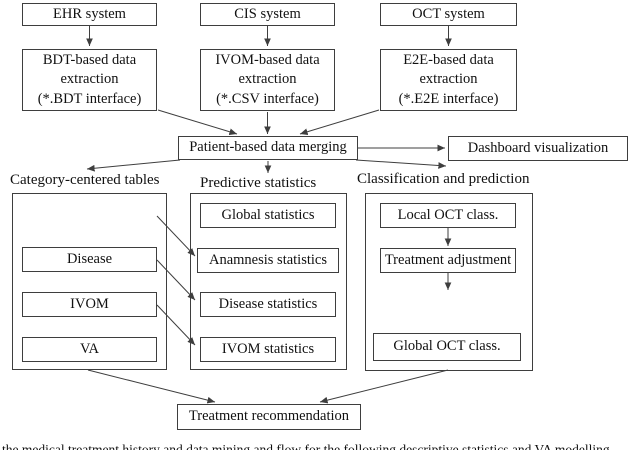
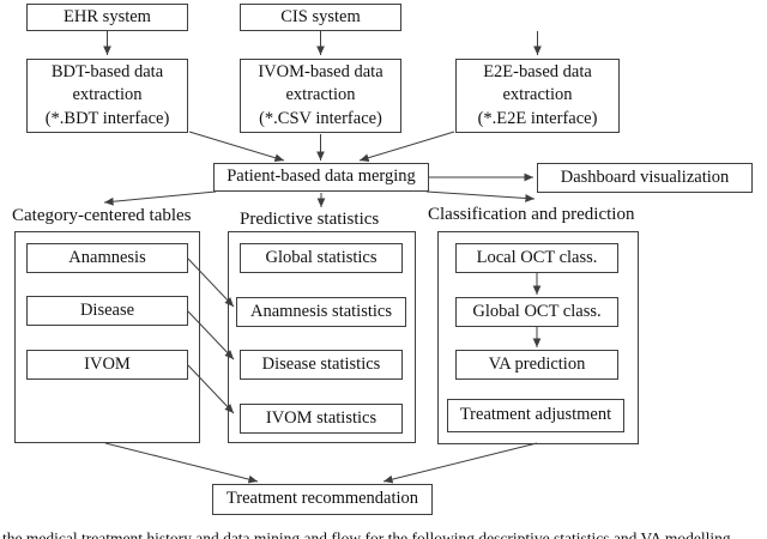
  EHR system
  CIS system
- OCT system
  BDT-based data
  extraction
  (*.BDT interface)
  IVOM-based data
  extraction
  (*.CSV interface)
  E2E-based data
  extraction
  (*.E2E interface)
  Patient-based data merging
  Dashboard visualization
  Category-centered tables
  Predictive statistics
  Classification and prediction
+ Anamnesis
  Disease
  IVOM
- VA
  Global statistics
  Anamnesis statistics
  Disease statistics
  IVOM statistics
  Local OCT class.
- Treatment adjustment
+ Global OCT class.
+ VA prediction
- Global OCT class.
+ Treatment adjustment
  Treatment recommendation
